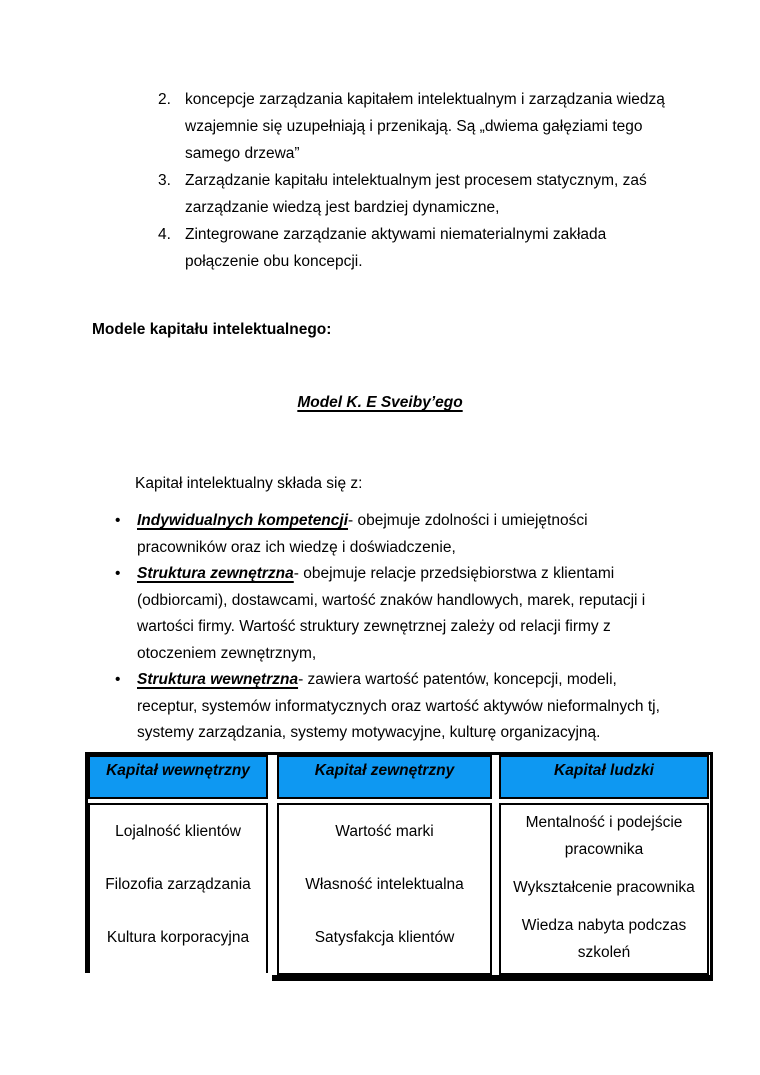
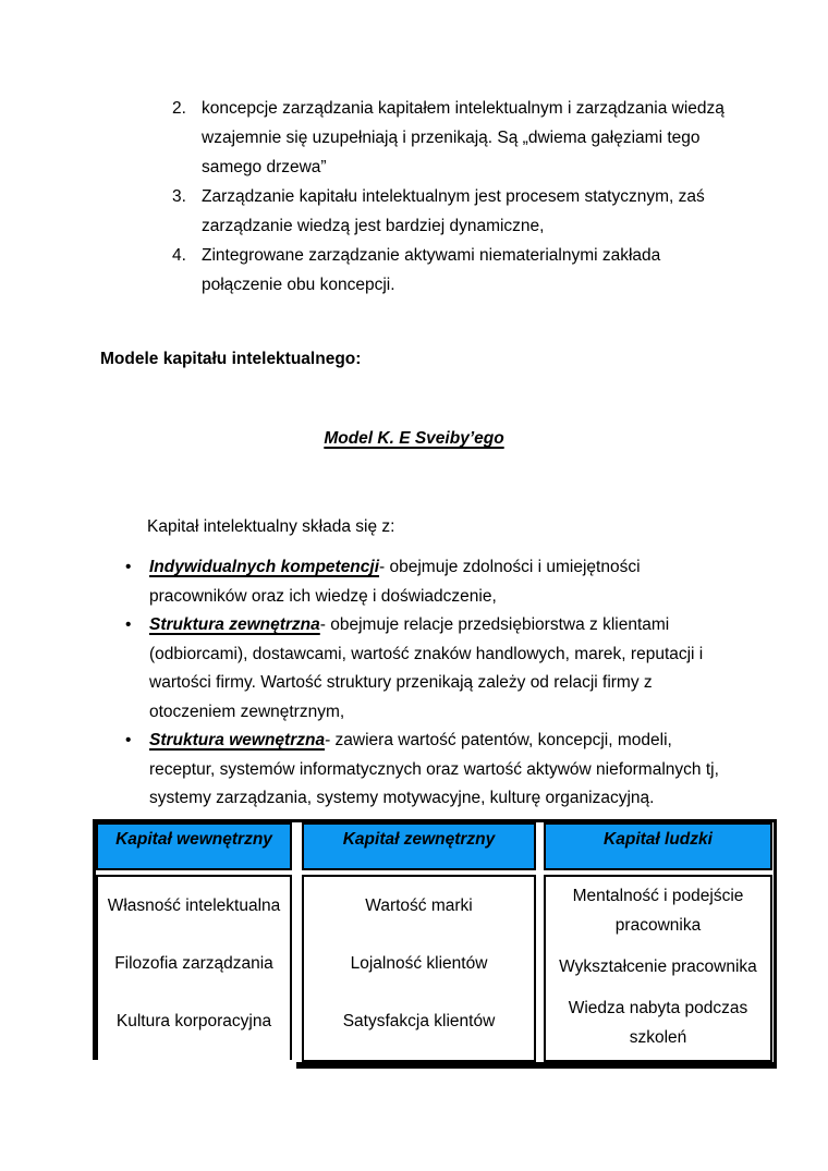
  2.
  koncepcje zarządzania kapitałem intelektualnym i zarządzania wiedzą
  wzajemnie się uzupełniają i przenikają. Są „dwiema gałęziami tego
  samego drzewa”
  3.
  Zarządzanie kapitału intelektualnym jest procesem statycznym, zaś
  zarządzanie wiedzą jest bardziej dynamiczne,
  4.
  Zintegrowane zarządzanie aktywami niematerialnymi zakłada
  połączenie obu koncepcji.
  Modele kapitału intelektualnego:
  Model K. E Sveiby’ego
  Kapitał intelektualny składa się z:
  •
  Indywidualnych kompetencji- obejmuje zdolności i umiejętności
  pracowników oraz ich wiedzę i doświadczenie,
  •
  Struktura zewnętrzna- obejmuje relacje przedsiębiorstwa z klientami
  (odbiorcami), dostawcami, wartość znaków handlowych, marek, reputacji i
- wartości firmy. Wartość struktury zewnętrznej zależy od relacji firmy z
+ wartości firmy. Wartość struktury przenikają zależy od relacji firmy z
  otoczeniem zewnętrznym,
  •
  Struktura wewnętrzna- zawiera wartość patentów, koncepcji, modeli,
  receptur, systemów informatycznych oraz wartość aktywów nieformalnych tj,
  systemy zarządzania, systemy motywacyjne, kulturę organizacyjną.
  Kapitał wewnętrzny
- Lojalność klientów
+ Własność intelektualna
  Filozofia zarządzania
  Kultura korporacyjna
  Kapitał zewnętrzny
  Wartość marki
- Własność intelektualna
+ Lojalność klientów
  Satysfakcja klientów
  Kapitał ludzki
  Mentalność i podejście
  pracownika
  Wykształcenie pracownika
  Wiedza nabyta podczas
  szkoleń
